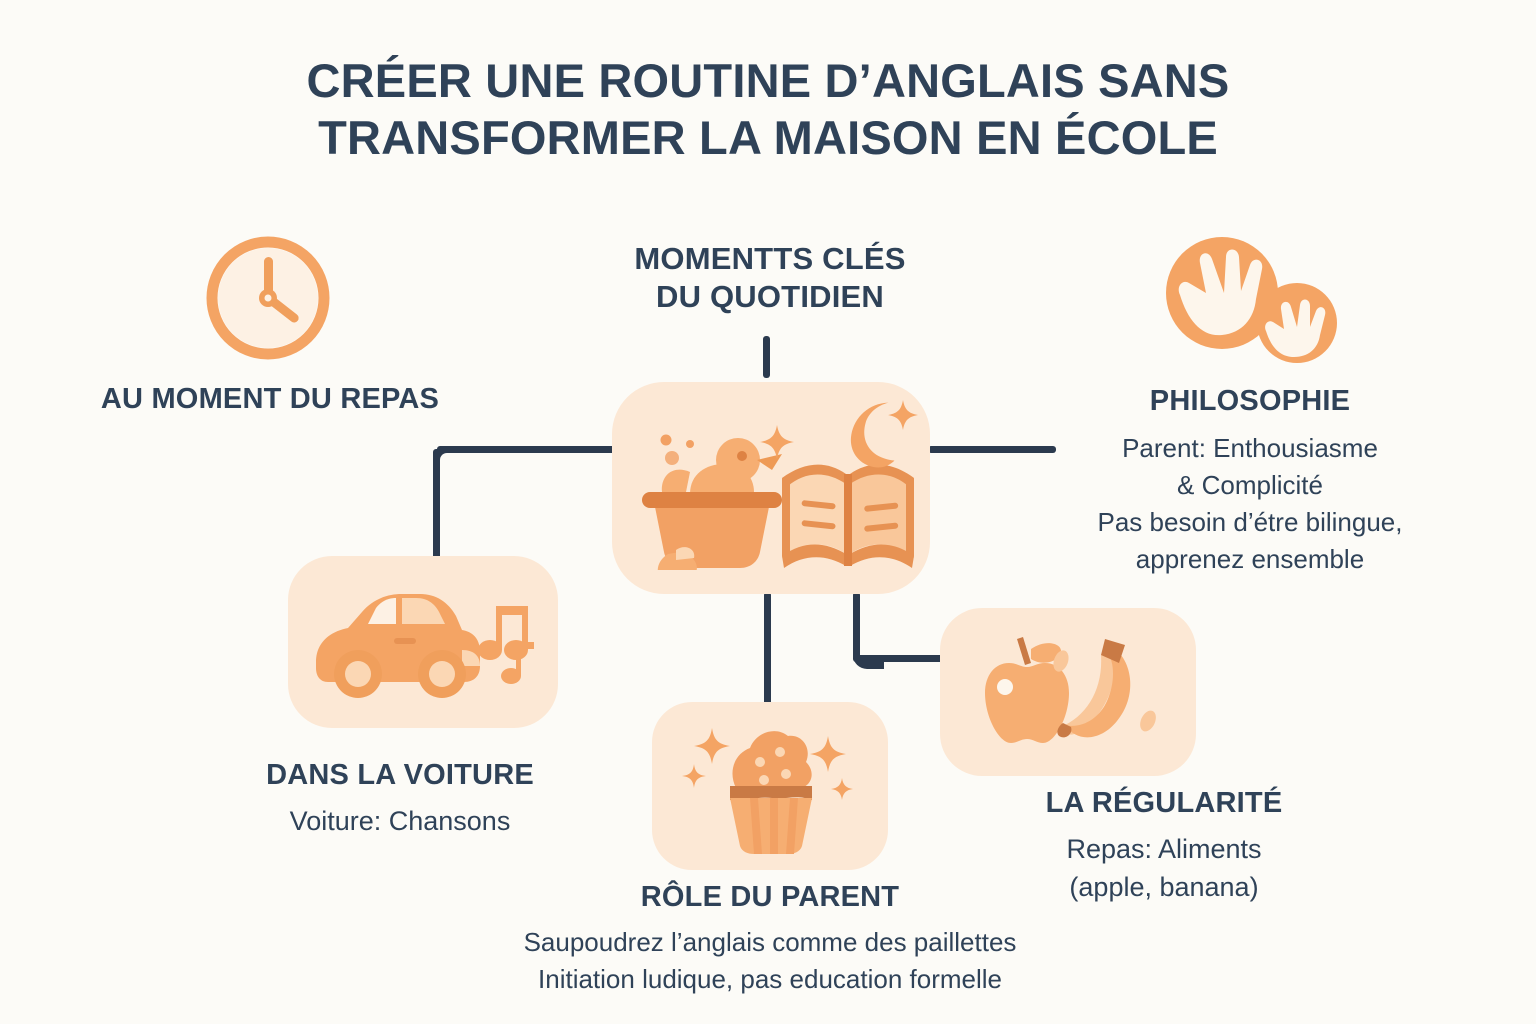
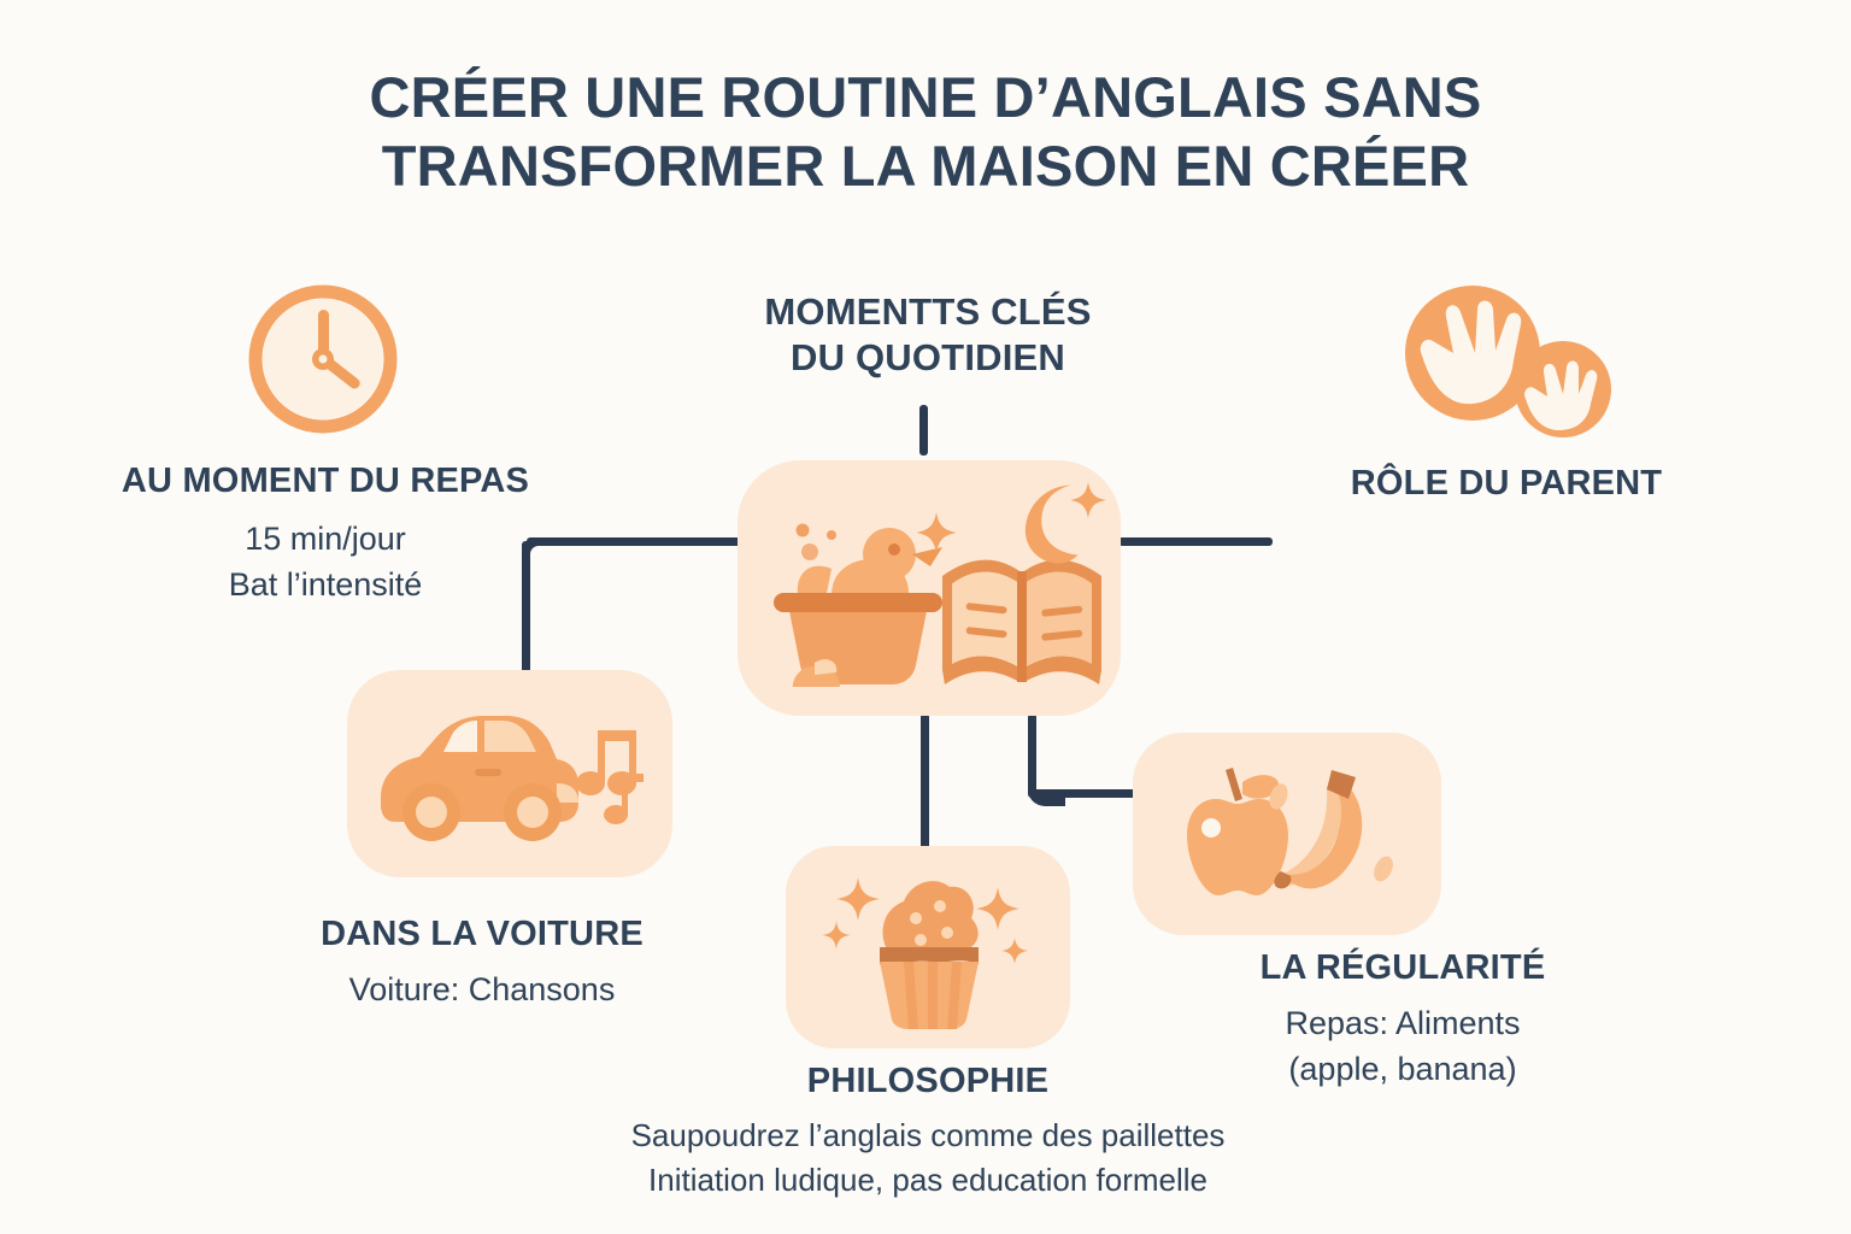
  CRÉER UNE ROUTINE D’ANGLAIS SANS
- TRANSFORMER LA MAISON EN ÉCOLE
+ TRANSFORMER LA MAISON EN CRÉER
  MOMENTTS CLÉS
  DU QUOTIDIEN
  AU MOMENT DU REPAS
+ 15 min/jour
+ Bat l’intensité
- PHILOSOPHIE
+ RÔLE DU PARENT
- Parent: Enthousiasme
- & Complicité
- Pas besoin d’étre bilingue,
- apprenez ensemble
  DANS LA VOITURE
  Voiture: Chansons
- RÔLE DU PARENT
+ PHILOSOPHIE
  Saupoudrez l’anglais comme des paillettes
  Initiation ludique, pas education formelle
  LA RÉGULARITÉ
  Repas: Aliments
  (apple, banana)
